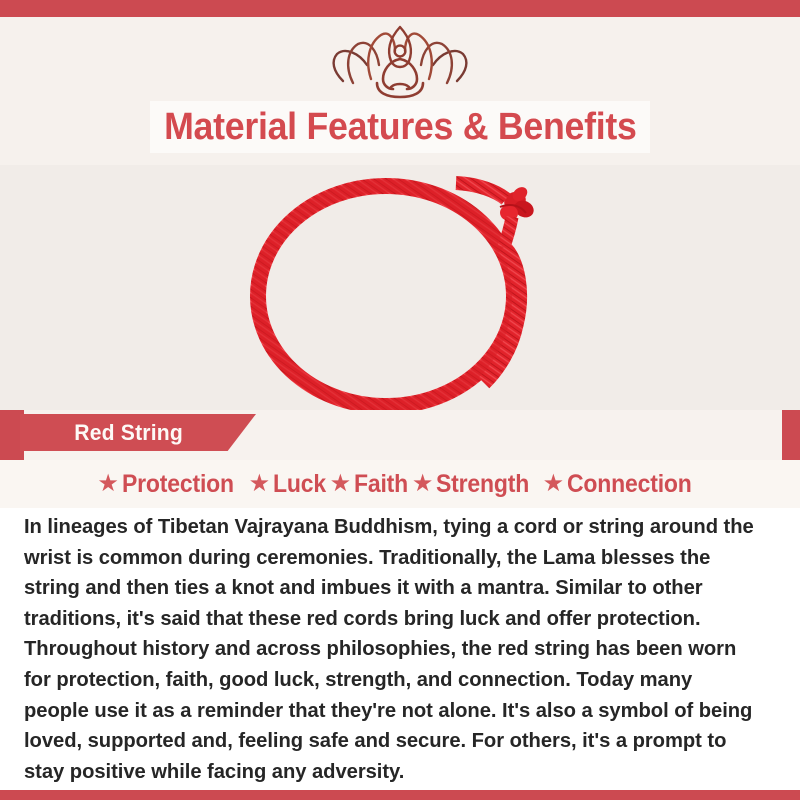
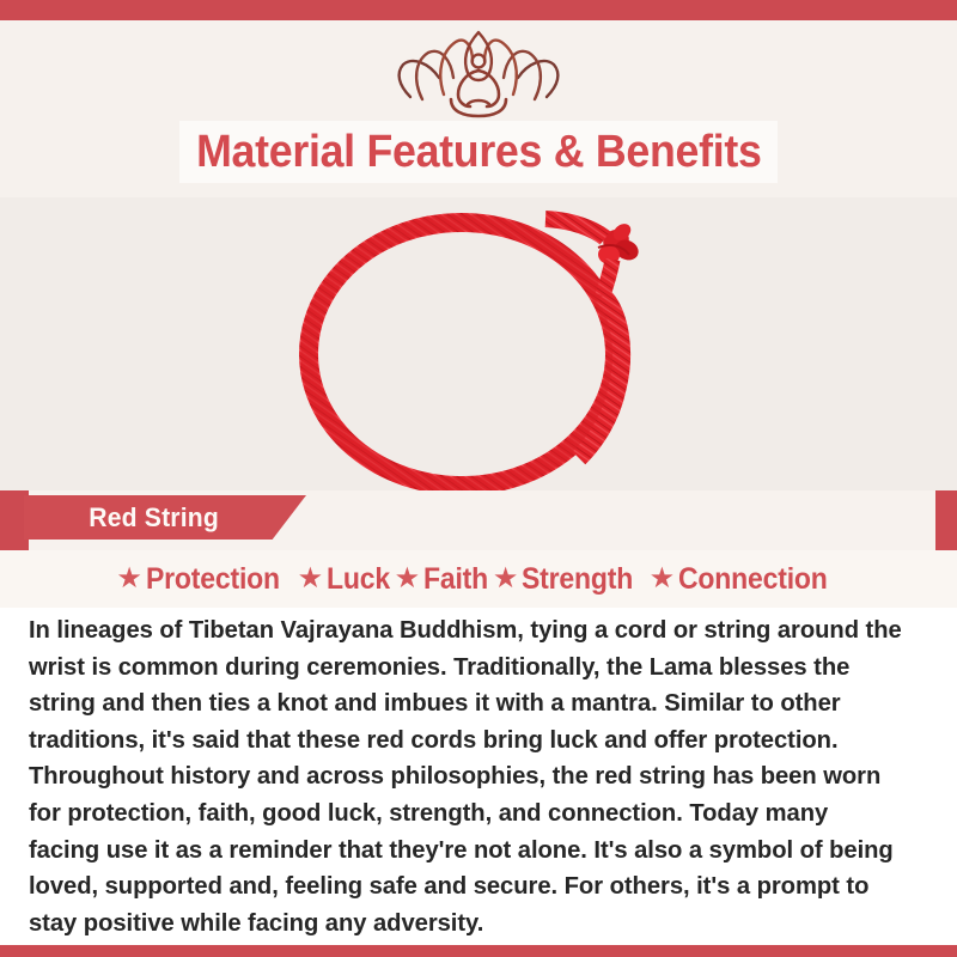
  Material Features & Benefits
  Red String
  ★
  Protection
  ★
  Luck
  ★
  Faith
  ★
  Strength
  ★
  Connection
- In lineages of Tibetan Vajrayana Buddhism, tying a cord or string around the wrist is common during ceremonies. Traditionally, the Lama blesses the string and then ties a knot and imbues it with a mantra. Similar to other traditions, it's said that these red cords bring luck and offer protection. Throughout history and across philosophies, the red string has been worn for protection, faith, good luck, strength, and connection. Today many people use it as a reminder that they're not alone. It's also a symbol of being loved, supported and, feeling safe and secure. For others, it's a prompt to stay positive while facing any adversity.
+ In lineages of Tibetan Vajrayana Buddhism, tying a cord or string around the wrist is common during ceremonies. Traditionally, the Lama blesses the string and then ties a knot and imbues it with a mantra. Similar to other traditions, it's said that these red cords bring luck and offer protection. Throughout history and across philosophies, the red string has been worn for protection, faith, good luck, strength, and connection. Today many facing use it as a reminder that they're not alone. It's also a symbol of being loved, supported and, feeling safe and secure. For others, it's a prompt to stay positive while facing any adversity.
